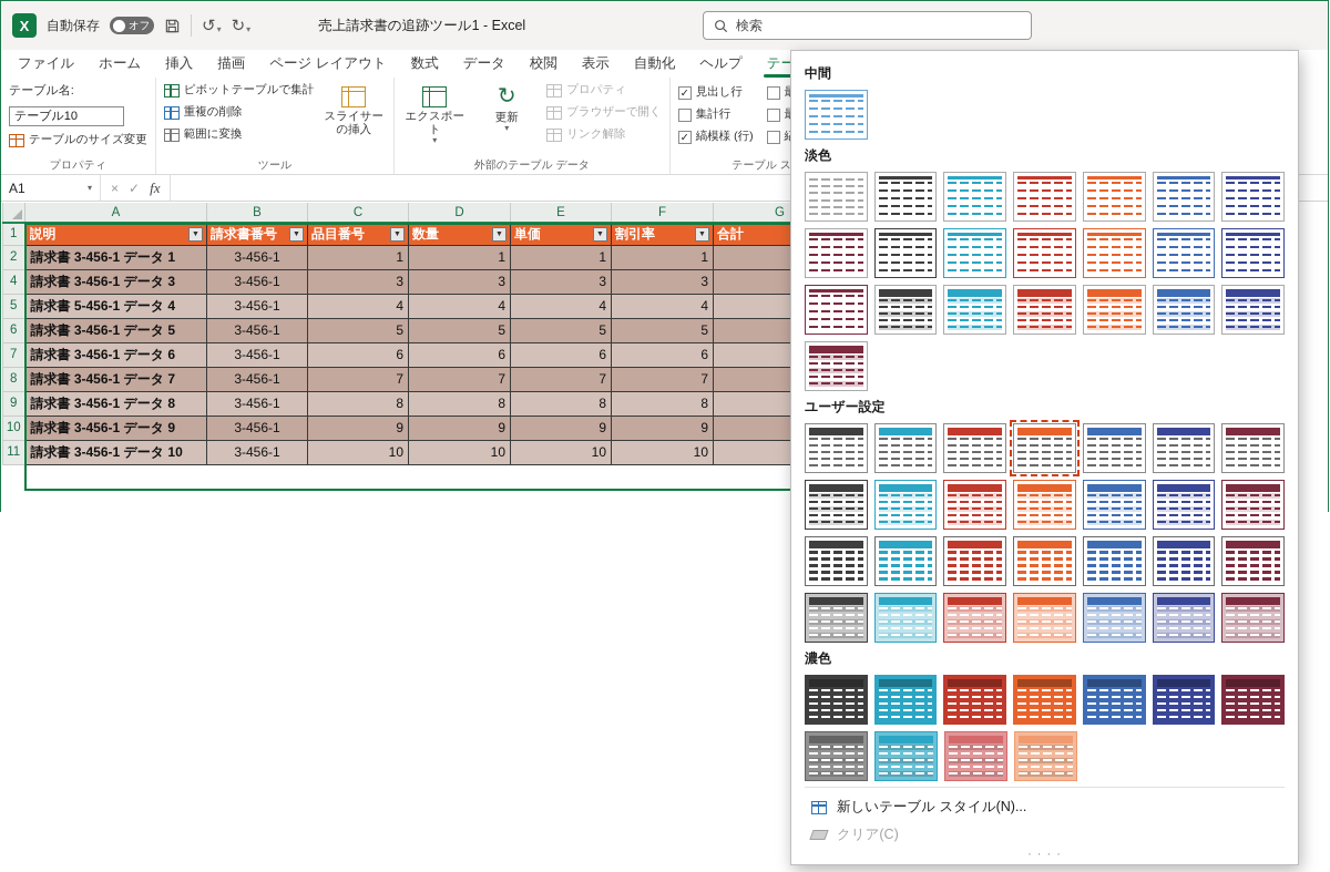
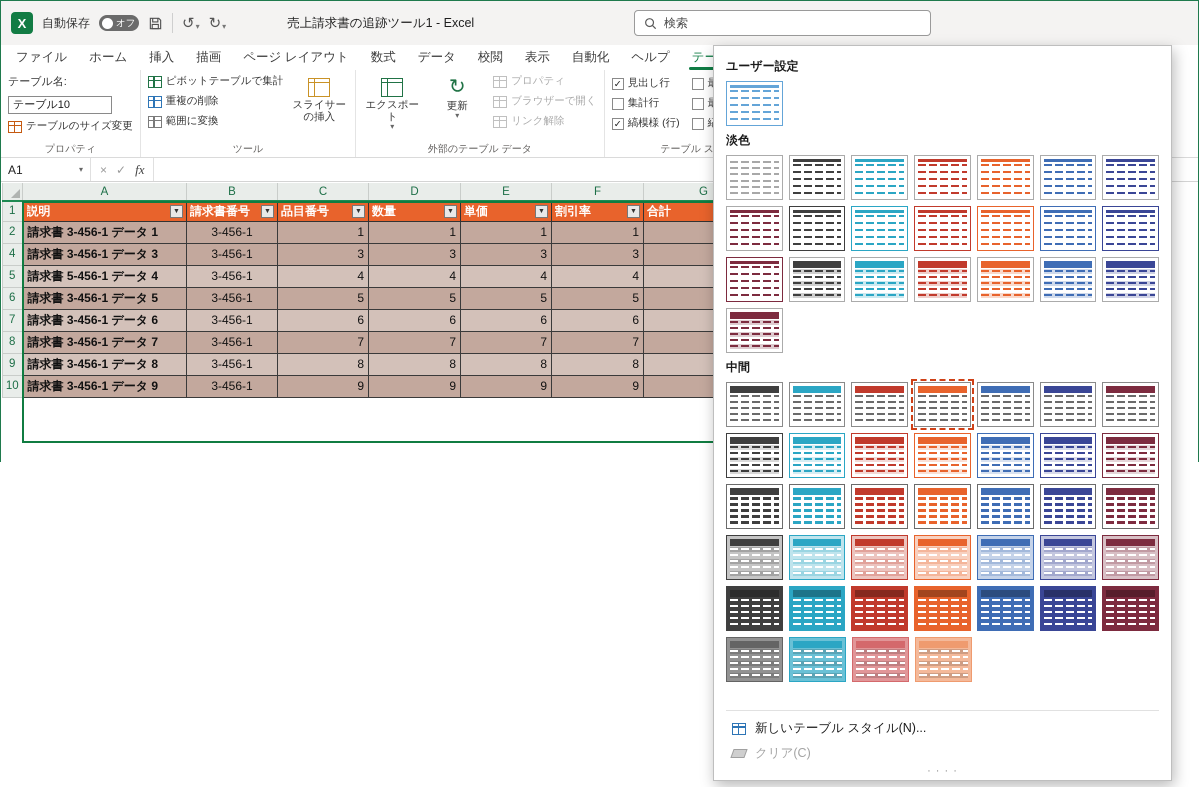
  X
  自動保存
  オフ
  ↺
  ▾
  ↻
  ▾
  売上請求書の追跡ツール1 - Excel
  検索
  ファイル
  ホーム
  挿入
  描画
  ページ レイアウト
  数式
  データ
  校閲
  表示
  自動化
  ヘルプ
  テーブル名:
  テーブル10
  テーブルのサイズ変更
  プロパティ
  ピボットテーブルで集計
  重複の削除
  範囲に変換
  スライサーの挿入
  ツール
  エクスポート
  ▾
  ↻
  更新
  ▾
  プロパティ
  ブラウザーで開く
  リンク解除
  外部のテーブル データ
  ✓
  見出し行
  集計行
  ✓
  縞模様 (行)
  A1
  ▾
  ×
  ✓
  fx
  	A	B	C	D	E	F	G
  1	説明	請求書番号	品目番号	数量	単価	割引率	合計
  2	請求書 3-456-1 データ 1	3-456-1	1	1	1	1
  4	請求書 3-456-1 データ 3	3-456-1	3	3	3	3
  5	請求書 5-456-1 データ 4	3-456-1	4	4	4	4
  6	請求書 3-456-1 データ 5	3-456-1	5	5	5	5
  7	請求書 3-456-1 データ 6	3-456-1	6	6	6	6
  8	請求書 3-456-1 データ 7	3-456-1	7	7	7	7
  9	請求書 3-456-1 データ 8	3-456-1	8	8	8	8
  10	請求書 3-456-1 データ 9	3-456-1	9	9	9	9
- 11	請求書 3-456-1 データ 10	3-456-1	10	10	10	10
- 中間
+ ユーザー設定
  淡色
- ユーザー設定
+ 中間
- 濃色
  新しいテーブル スタイル(N)...
  クリア(C)
  · · · ·
